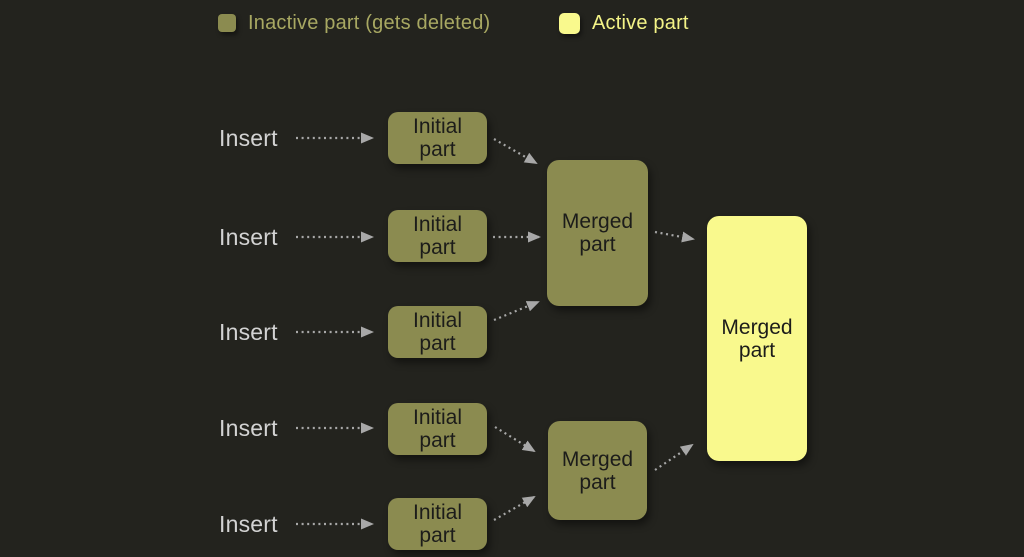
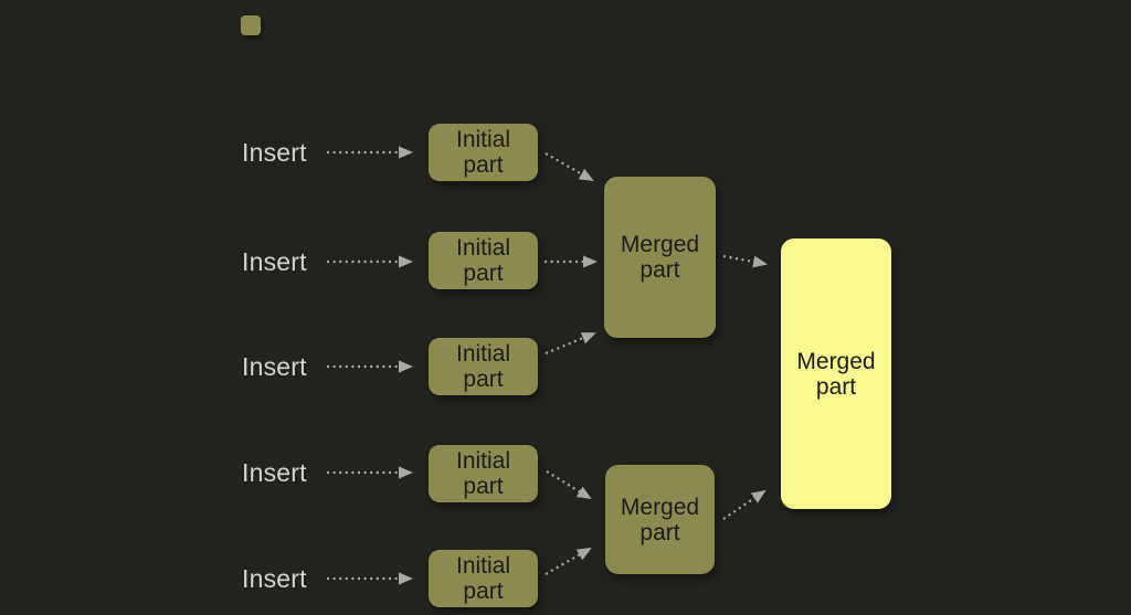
- Inactive part (gets deleted)
- Active part
  Insert
  Insert
  Insert
  Insert
  Insert
  Initial
  part
  Initial
  part
  Initial
  part
  Initial
  part
  Initial
  part
  Merged
  part
  Merged
  part
  Merged
  part
